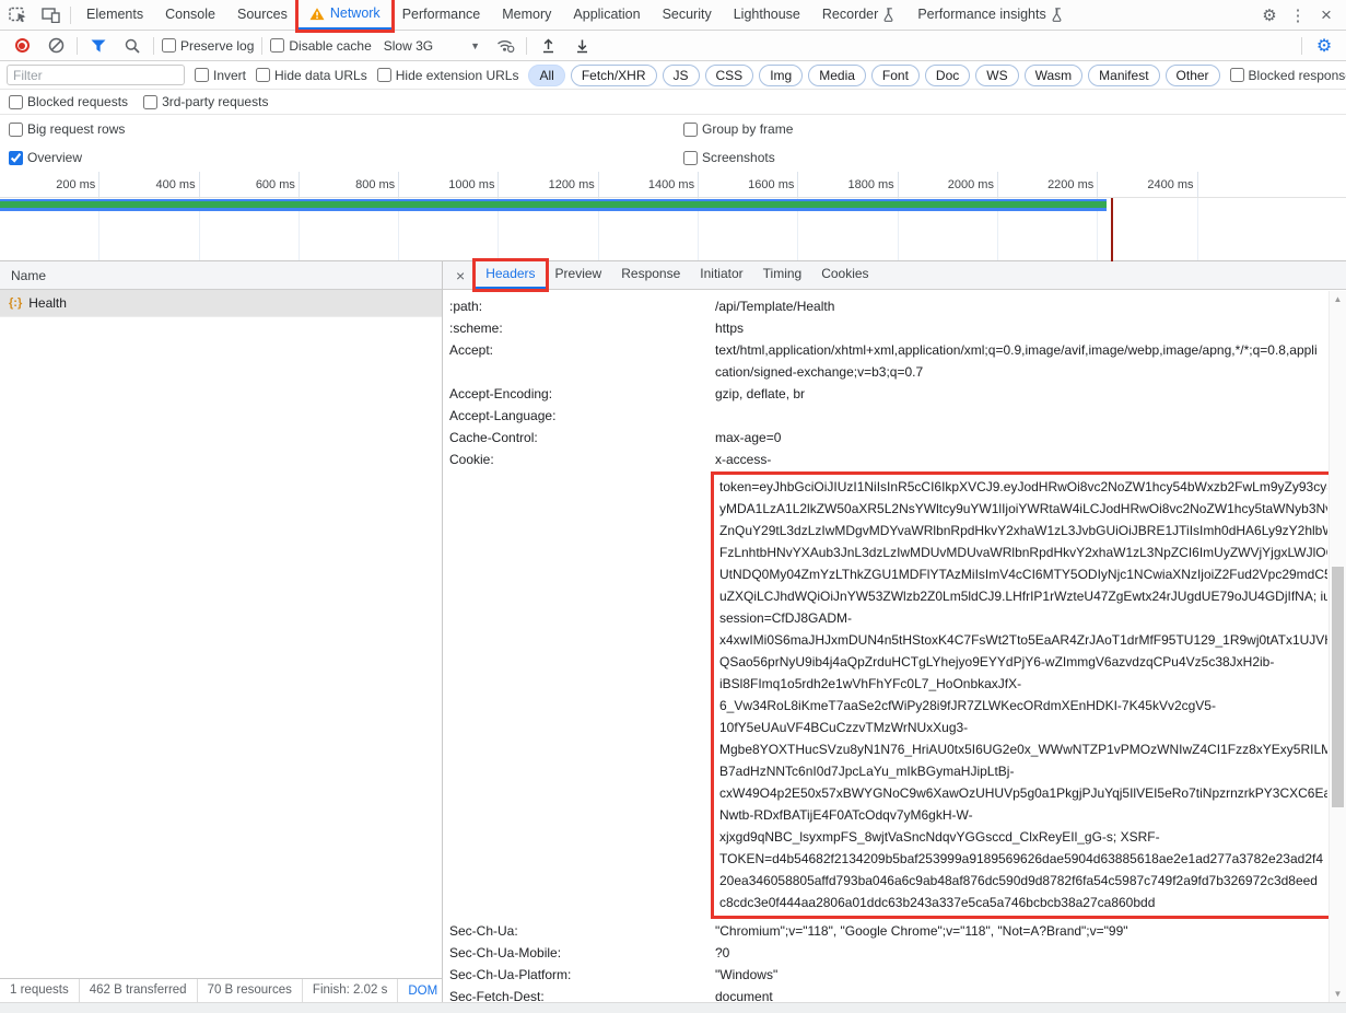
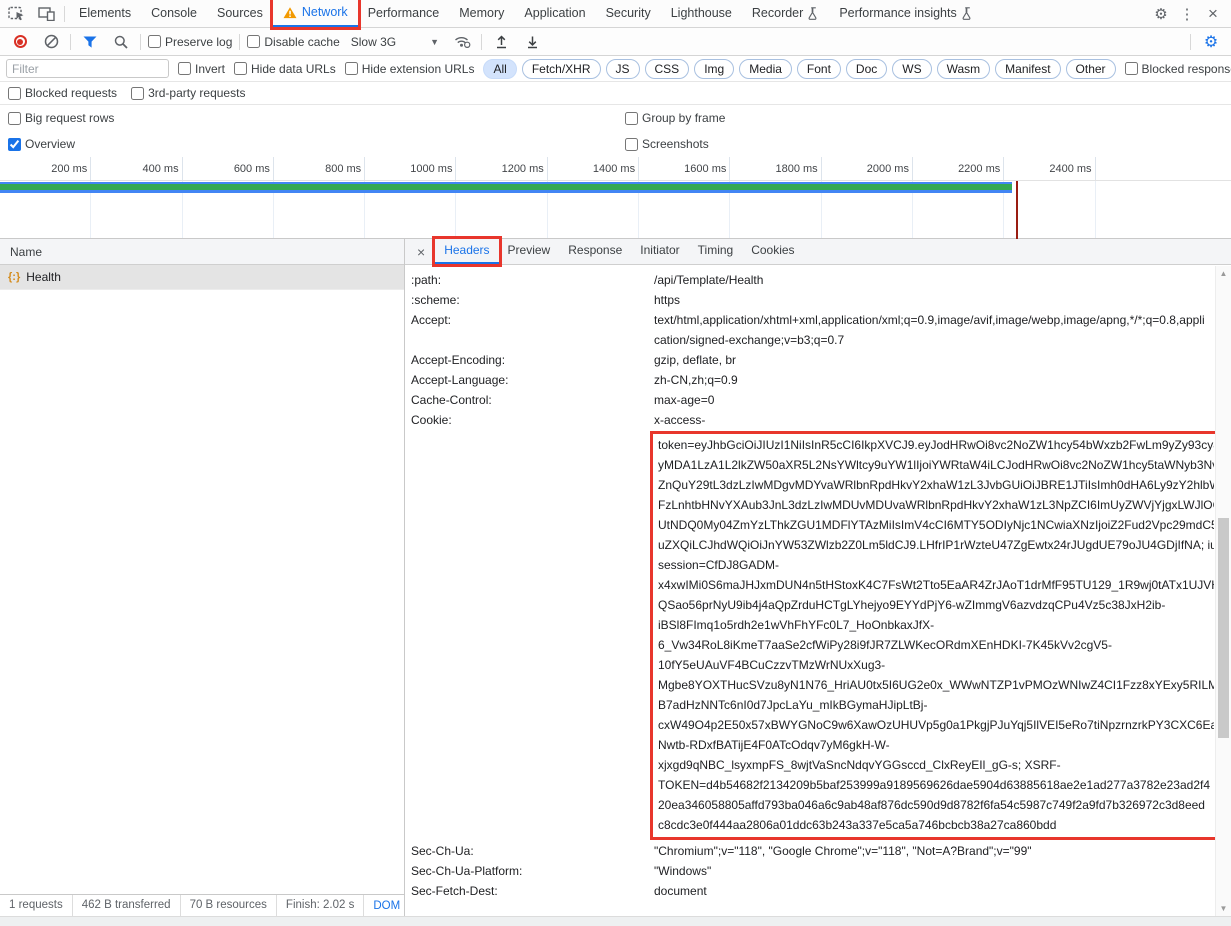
  Elements
  Console
  Sources
  Network
  Performance
  Memory
  Application
  Security
  Lighthouse
  Recorder
  Performance insights
  ⚙
  ⋮
  ×
  Preserve log
  Disable cache
  Slow 3G
  ▼
  ⚙
  Filter
  Invert
  Hide data URLs
  Hide extension URLs
  All
  Fetch/XHR
  JS
  CSS
  Img
  Media
  Font
  Doc
  WS
  Wasm
  Manifest
  Other
  Blocked requests
  3rd-party requests
  Big request rows
  Group by frame
  Overview
  Screenshots
  200 ms
  400 ms
  600 ms
  800 ms
  1000 ms
  1200 ms
  1400 ms
  1600 ms
  1800 ms
  2000 ms
  2200 ms
  2400 ms
  Name
  {:}
  Health
  1 requests
  462 B transferred
  70 B resources
  Finish: 2.02 s
  DOM
  ×
  Headers
  Preview
  Response
  Initiator
  Timing
  Cookies
  :path:
  /api/Template/Health
  :scheme:
  https
  Accept:
  text/html,application/xhtml+xml,application/xml;q=0.9,image/avif,image/webp,image/apng,*/*;q=0.8,application/signed-exchange;v=b3;q=0.7
  Accept-Encoding:
  gzip, deflate, br
  Accept-Language:
+ zh-CN,zh;q=0.9
  Cache-Control:
  max-age=0
  Cookie:
  x-access-
  token=eyJhbGciOiJIUzI1NiIsInR5cCI6IkpXVCJ9.eyJodHRwOi8vc2NoZW1hcy54bWxzb2FwLm9yZy93cy
  yMDA1LzA1L2lkZW50aXR5L2NsYWltcy9uYW1lIjoiYWRtaW4iLCJodHRwOi8vc2NoZW1hcy5taWNyb3N
  ZnQuY29tL3dzLzIwMDgvMDYvaWRlbnRpdHkvY2xhaW1zL3JvbGUiOiJBRE1JTiIsImh0dHA6Ly9zY2hlb
  FzLnhtbHNvYXAub3JnL3dzLzIwMDUvMDUvaWRlbnRpdHkvY2xhaW1zL3NpZCI6ImUyZWVjYjgxLWJlO
  UtNDQ0My04ZmYzLThkZGU1MDFlYTAzMiIsImV4cCI6MTY5ODIyNjc1NCwiaXNzIjoiZ2Fud2Vpc29mdC
  uZXQiLCJhdWQiOiJnYW53ZWlzb2Z0Lm5ldCJ9.LHfrIP1rWzteU47ZgEwtx24rJUgdUE79oJU4GDjIfNA; iu
  session=CfDJ8GADM-
  x4xwIMi0S6maJHJxmDUN4n5tHStoxK4C7FsWt2Tto5EaAR4ZrJAoT1drMfF95TU129_1R9wj0tATx1UJV
  QSao56prNyU9ib4j4aQpZrduHCTgLYhejyo9EYYdPjY6-wZImmgV6azvdzqCPu4Vz5c38JxH2ib-
  iBSl8FImq1o5rdh2e1wVhFhYFc0L7_HoOnbkaxJfX-
  6_Vw34RoL8iKmeT7aaSe2cfWiPy28i9fJR7ZLWKecORdmXEnHDKI-7K45kVv2cgV5-
  10fY5eUAuVF4BCuCzzvTMzWrNUxXug3-
  Mgbe8YOXTHucSVzu8yN1N76_HriAU0tx5I6UG2e0x_WWwNTZP1vPMOzWNIwZ4CI1Fzz8xYExy5RILM
  B7adHzNNTc6nI0d7JpcLaYu_mIkBGymaHJipLtBj-
  cxW49O4p2E50x57xBWYGNoC9w6XawOzUHUVp5g0a1PkgjPJuYqj5IlVEI5eRo7tiNpzrnzrkPY3CXC6Ea
  Nwtb-RDxfBATijE4F0ATcOdqv7yM6gkH-W-
  xjxgd9qNBC_lsyxmpFS_8wjtVaSncNdqvYGGsccd_ClxReyEIl_gG-s; XSRF-
  TOKEN=d4b54682f2134209b5baf253999a9189569626dae5904d63885618ae2e1ad277a3782e23ad2f4
  20ea346058805affd793ba046a6c9ab48af876dc590d9d8782f6fa54c5987c749f2a9fd7b326972c3d8eed
  c8cdc3e0f444aa2806a01ddc63b243a337e5ca5a746bcbcb38a27ca860bdd
  Sec-Ch-Ua:
  "Chromium";v="118", "Google Chrome";v="118", "Not=A?Brand";v="99"
- Sec-Ch-Ua-Mobile:
- ?0
  Sec-Ch-Ua-Platform:
  "Windows"
  Sec-Fetch-Dest:
  document
  ▲
  ▼
